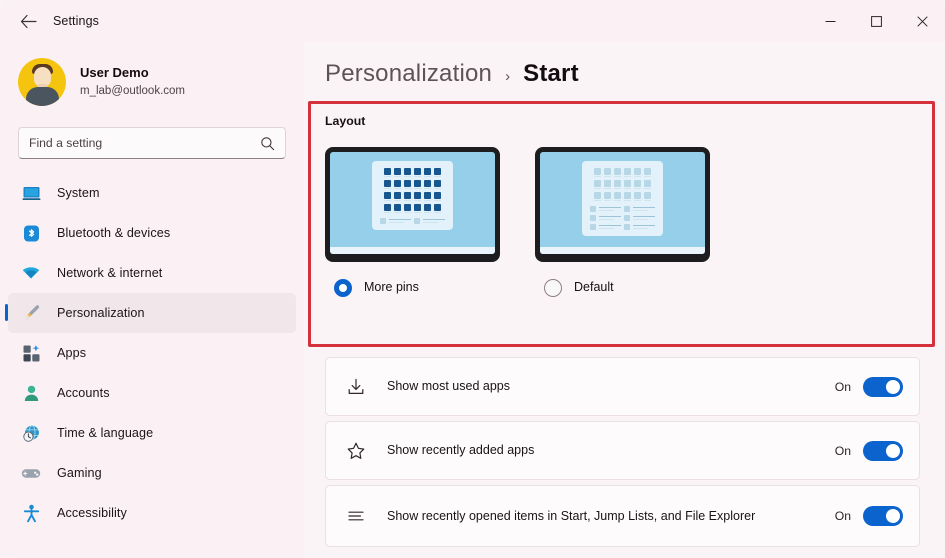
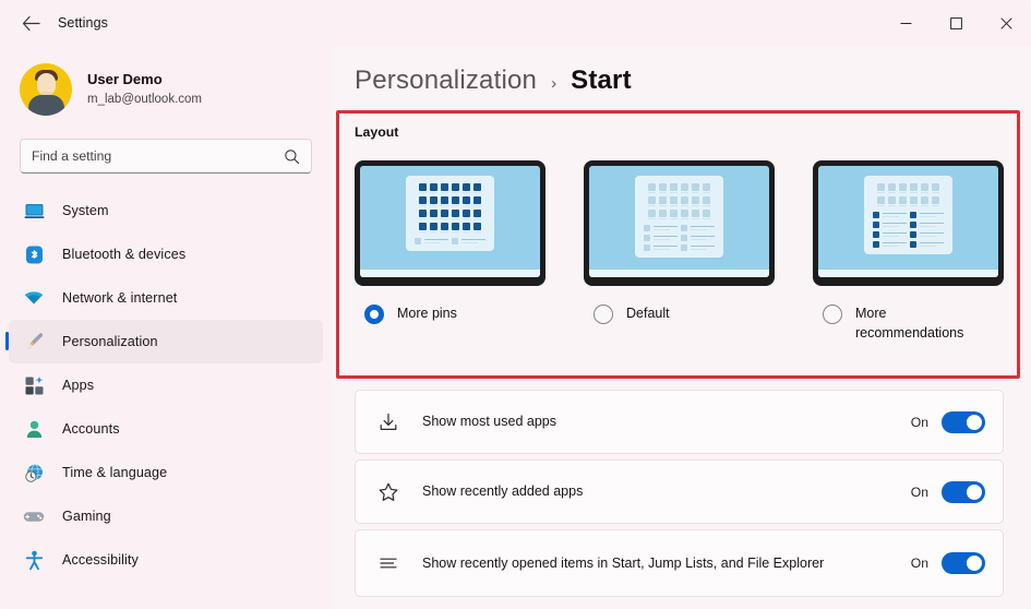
  Settings
  User Demo
  m_lab@outlook.com
  Find a setting
  System
  Bluetooth & devices
  Network & internet
  Personalization
  Apps
  Accounts
  Time & language
  Gaming
  Accessibility
  Personalization
  ›
  Start
  Layout
  More pins
  Default
+ More recommendations
  Show most used apps
  On
  Show recently added apps
  On
  Show recently opened items in Start, Jump Lists, and File Explorer
  On
